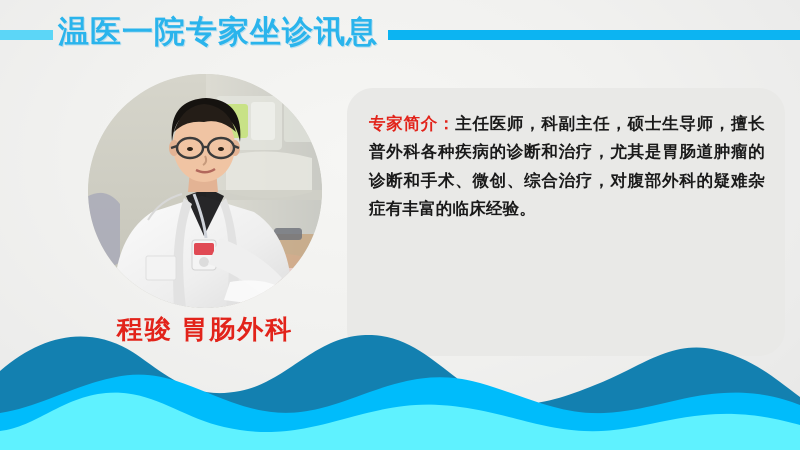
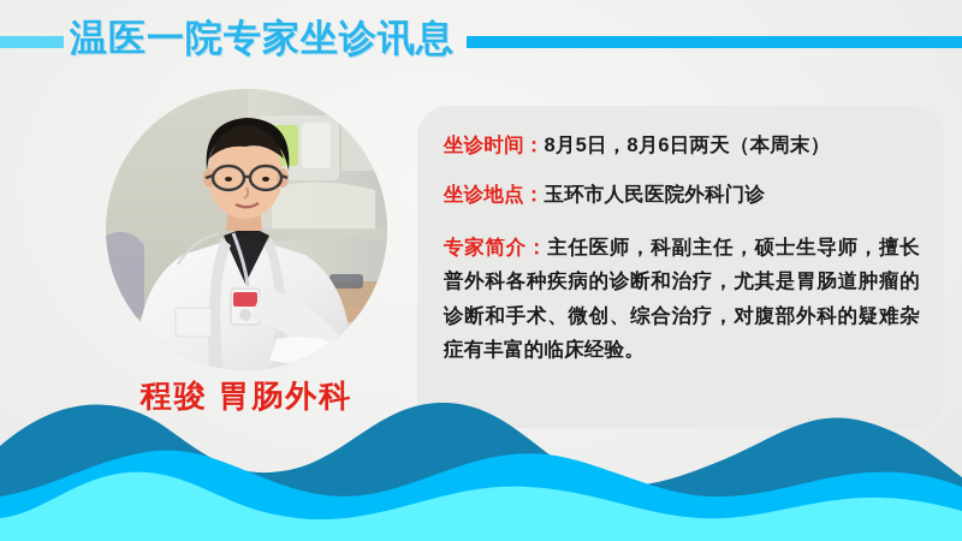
  温医一院专家坐诊讯息
  程骏 胃肠外科
+ 坐诊时间：8月5日，8月6日两天（本周末）
+ 坐诊地点：玉环市人民医院外科门诊
  专家简介：主任医师，科副主任，硕士生导师，擅长普外科各种疾病的诊断和治疗，尤其是胃肠道肿瘤的诊断和手术、微创、综合治疗，对腹部外科的疑难杂症有丰富的临床经验。
